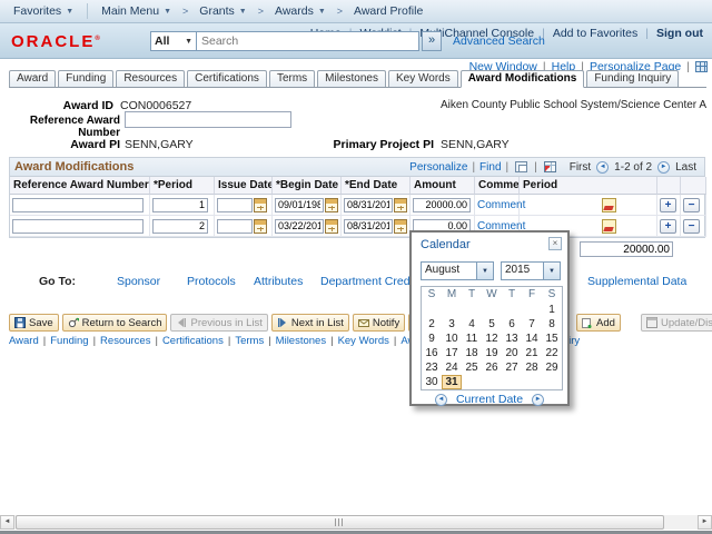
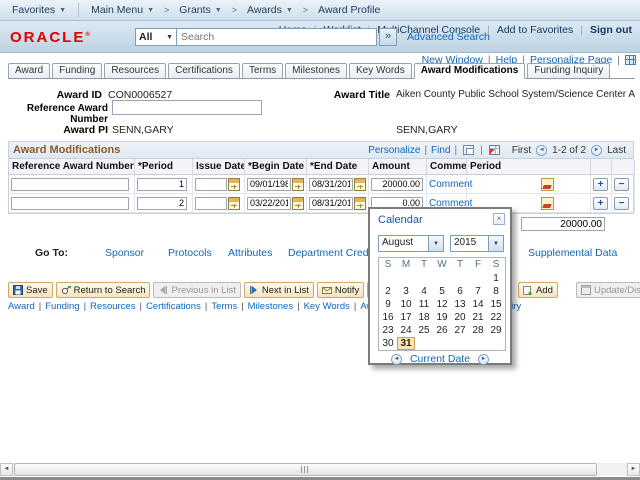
  Favorites
  Main Menu
  >
  Grants
  >
  Awards
  >
  Award Profile
  ORACLE
  iChannel Console
  Add to Favorites
  Sign out
  All
  Search
  »
  Advanced Search
  New Window
  Help
  Personalize Page
  Award
  Funding
  Resources
  Certifications
  Terms
  Milestones
  Key Words
  Award Modifications
  Funding Inquiry
  Award ID
  CON0006527
+ Award Title
  Aiken County Public School System/Science Center A
  Reference Award Number
  Award PI
  SENN,GARY
- Primary Project PI
  SENN,GARY
  Award Modifications
  Personalize
  |
  Find
  |
  |
  First
  1-2 of 2
  Last
  Reference Award Number
  *Period
  Issue Date
  *Begin Date
  *End Date
  Amount
  Comme
  Period
  1
  09/01/198
  08/31/201
  20000.00
  Comment
  +
  −
  2
  03/22/201
  08/31/201
  0.00
  Comment
  +
  −
  20000.00
  Go To:
  Sponsor
  Protocols
  Attributes
  Department Cred
  Supplemental Data
  Save
  Return to Search
  Previous in List
  Next in List
  Notify
  Add
  Update/Dis
  Award
  Funding
  Resources
  Certifications
  Terms
  Milestones
  Key Words
  Calendar
  ×
  August
  2015
  S
  M
  T
  W
  T
  F
  S
  1
  2
  3
  4
  5
  6
  7
  8
  9
  10
  11
  12
  13
  14
  15
  16
  17
  18
  19
  20
  21
  22
  23
  24
  25
  26
  27
  28
  29
  30
  31
  Current Date
